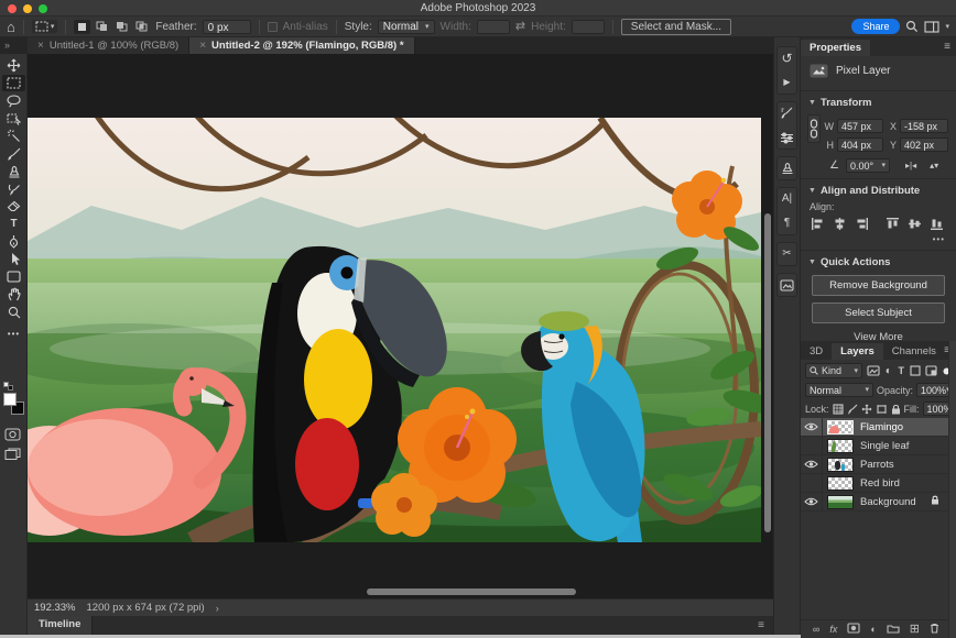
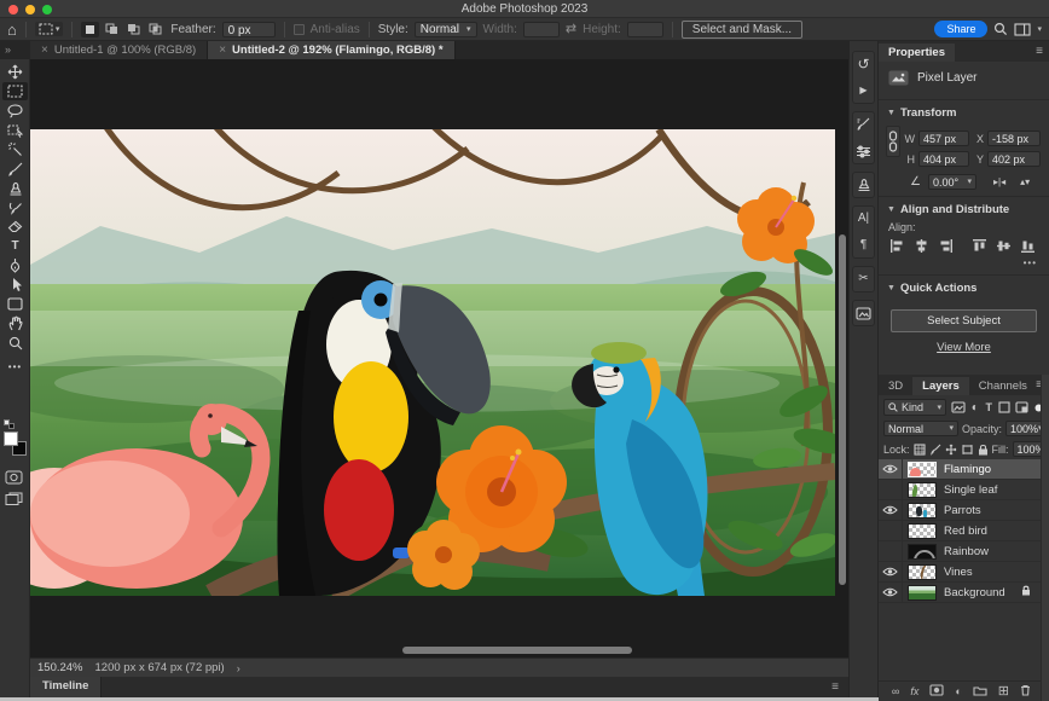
  Adobe Photoshop 2023
  ⌂
  Feather:
  0 px
  Anti-alias
  Style:
  Normal
  Width:
  ⇄
  Height:
  Select and Mask...
  Share
  »
  ×
  Untitled-1 @ 100% (RGB/8)
  ×
  Untitled-2 @ 192% (Flamingo, RGB/8) *
  T
  •••
- 192.33%
+ 150.24%
  1200 px x 674 px (72 ppi)
  ›
  Timeline
  ≡
  ↺
  ▶
  A|
  ¶
  ✂
  Properties
  ≡
  Pixel Layer
  Transform
  W
  457 px
  X
  -158 px
  H
  404 px
  Y
  402 px
  ∠
  0.00°
  ▸|◂
  ▴▾
  Align and Distribute
  Align:
  •••
  Quick Actions
- Remove Background
  Select Subject
  View More
  3D
  Layers
  Channels
  Kind
  ◐
  T
  Normal
  Opacity:
  100%
  Lock:
  Fill:
  100
  Flamingo
  Single leaf
  Parrots
  Red bird
+ Rainbow
+ Vines
  Background
  ∞
  fx
  ◐
  ⊞
